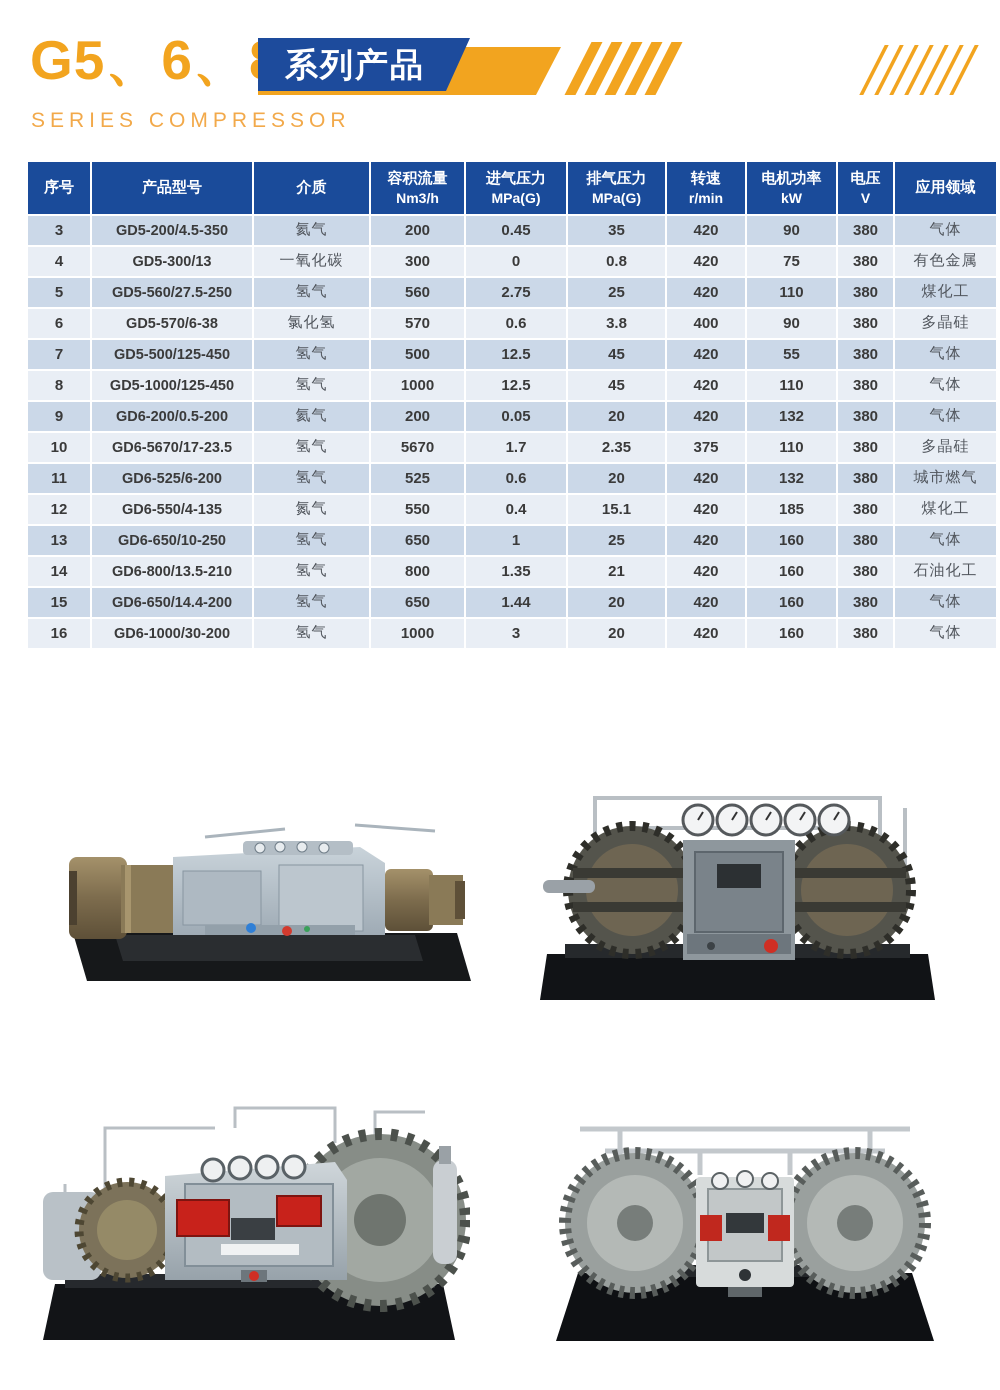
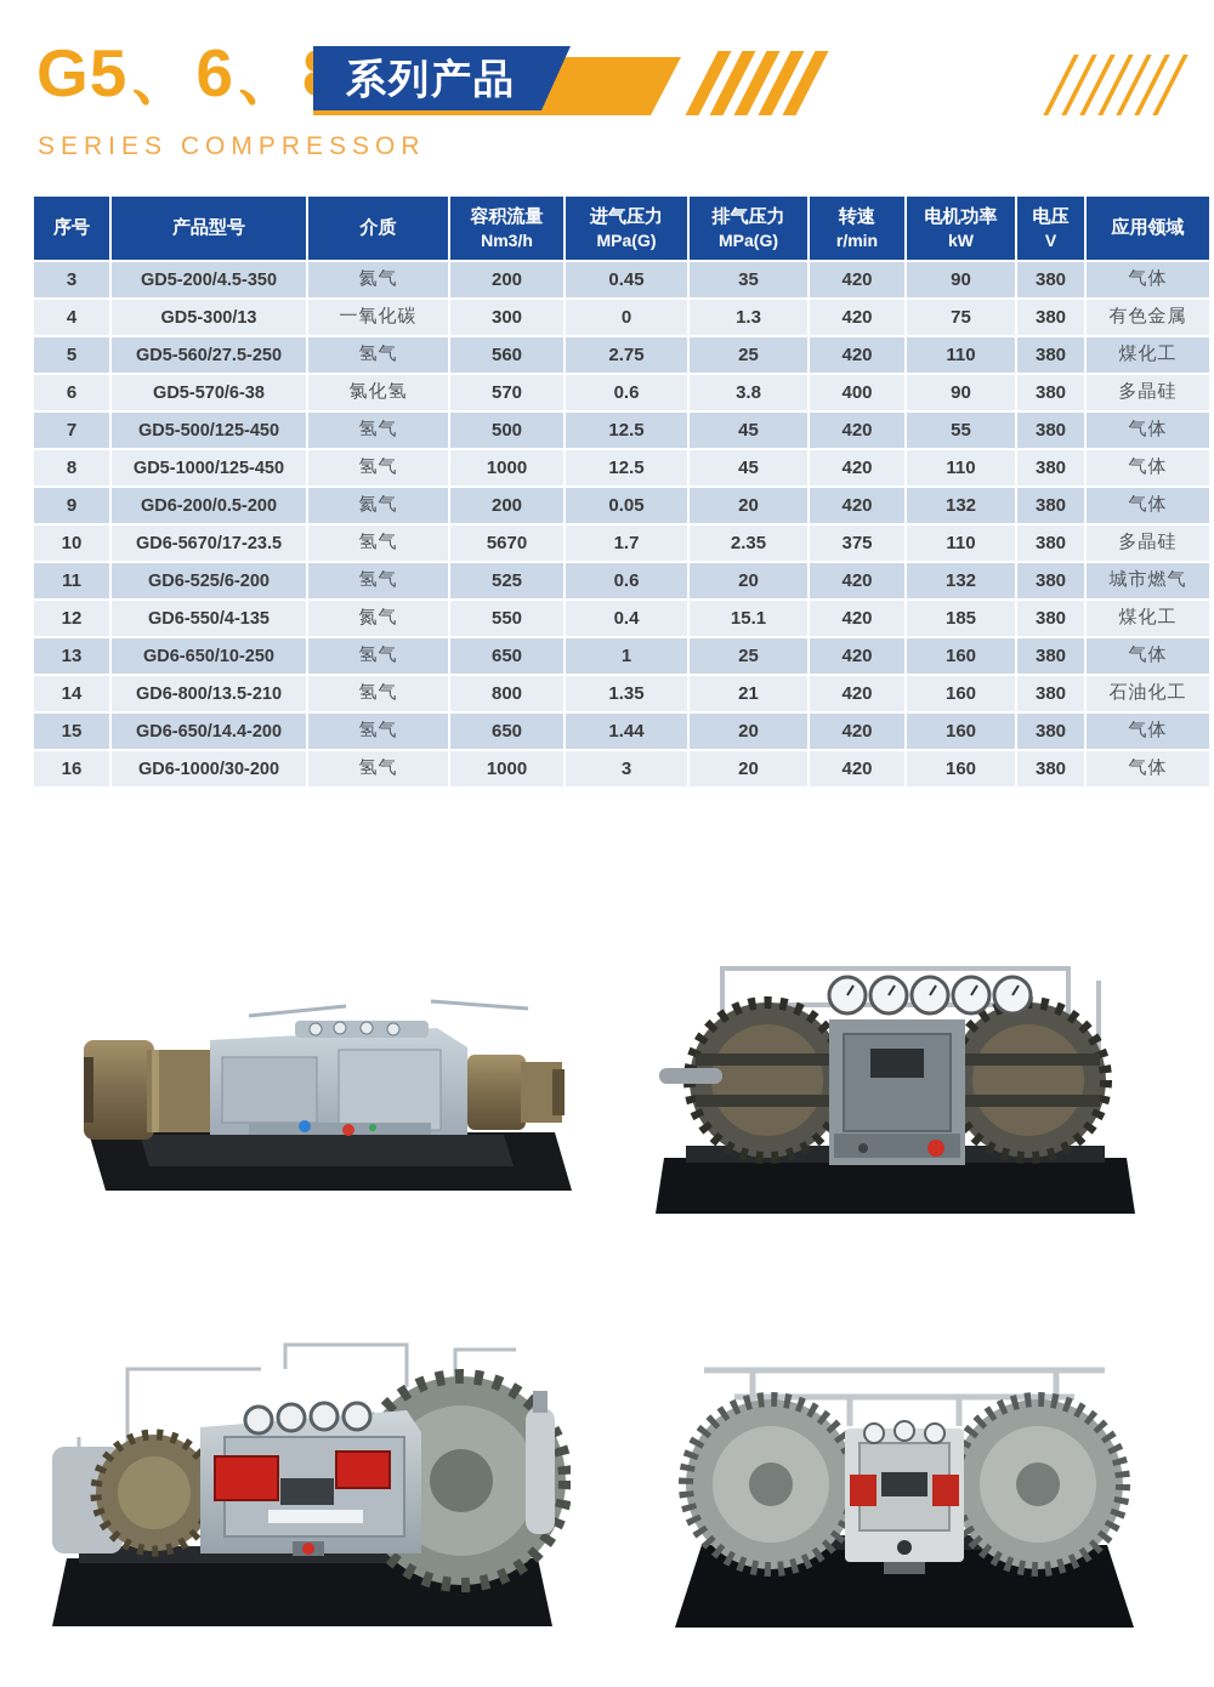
  G5、6、
  系列产品
  SERIES COMPRESSOR
  序号	产品型号	介质	容积流量Nm3/h	进气压力MPa(G)	排气压力MPa(G)	转速r/min	电机功率kW	电压V	应用领域
  3	GD5-200/4.5-350	氦气	200	0.45	35	420	90	380	气体
- 4	GD5-300/13	一氧化碳	300	0	0.8	420	75	380	有色金属
+ 4	GD5-300/13	一氧化碳	300	0	1.3	420	75	380	有色金属
  5	GD5-560/27.5-250	氢气	560	2.75	25	420	110	380	煤化工
  6	GD5-570/6-38	氯化氢	570	0.6	3.8	400	90	380	多晶硅
  7	GD5-500/125-450	氢气	500	12.5	45	420	55	380	气体
  8	GD5-1000/125-450	氢气	1000	12.5	45	420	110	380	气体
  9	GD6-200/0.5-200	氦气	200	0.05	20	420	132	380	气体
  10	GD6-5670/17-23.5	氢气	5670	1.7	2.35	375	110	380	多晶硅
  11	GD6-525/6-200	氢气	525	0.6	20	420	132	380	城市燃气
  12	GD6-550/4-135	氮气	550	0.4	15.1	420	185	380	煤化工
  13	GD6-650/10-250	氢气	650	1	25	420	160	380	气体
  14	GD6-800/13.5-210	氢气	800	1.35	21	420	160	380	石油化工
  15	GD6-650/14.4-200	氢气	650	1.44	20	420	160	380	气体
  16	GD6-1000/30-200	氢气	1000	3	20	420	160	380	气体
